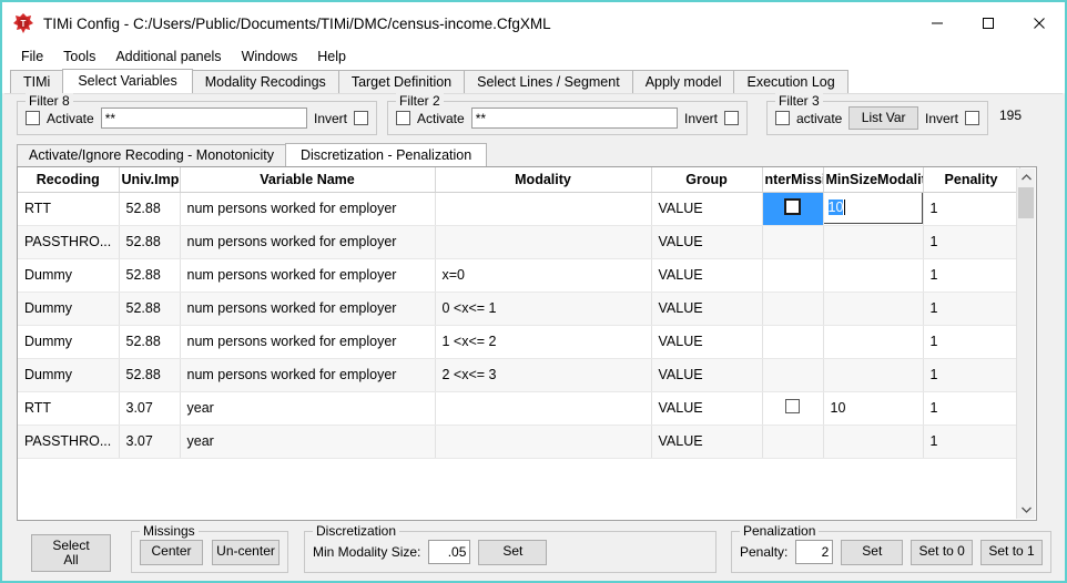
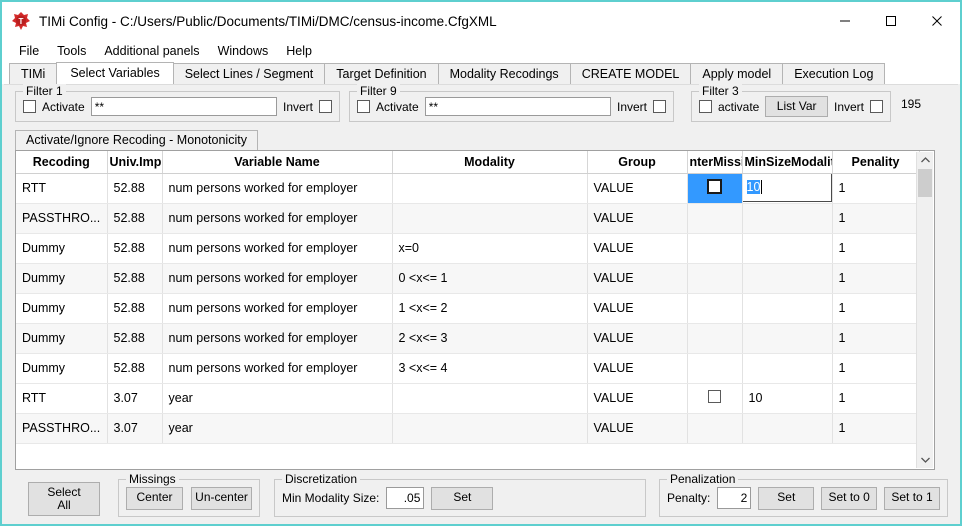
  T
  TIMi Config - C:/Users/Public/Documents/TIMi/DMC/census-income.CfgXML
  File
  Tools
  Additional panels
  Windows
  Help
  TIMi
  Select Variables
- Modality Recodings
+ Select Lines / Segment
  Target Definition
- Select Lines / Segment
+ Modality Recodings
+ CREATE MODEL
  Apply model
  Execution Log
- Filter 8
+ Filter 1
  Activate
  **
  Invert
- Filter 2
+ Filter 9
  Activate
  **
  Invert
  Filter 3
  activate
  List Var
  Invert
  195
  Activate/Ignore Recoding - Monotonicity
- Discretization - Penalization
  Recoding	Univ.Imp	Variable Name	Modality	Group	nterMiss	MinSizeModali	Penality
  RTT	52.88	num persons worked for employer		VALUE		10	1
  PASSTHRO...	52.88	num persons worked for employer		VALUE			1
  Dummy	52.88	num persons worked for employer	x=0	VALUE			1
  Dummy	52.88	num persons worked for employer	0 <x<= 1	VALUE			1
  Dummy	52.88	num persons worked for employer	1 <x<= 2	VALUE			1
  Dummy	52.88	num persons worked for employer	2 <x<= 3	VALUE			1
+ Dummy	52.88	num persons worked for employer	3 <x<= 4	VALUE			1
  RTT	3.07	year		VALUE		10	1
  PASSTHRO...	3.07	year		VALUE			1
  Select
  All
  Missings
  Center
  Un-center
  Discretization
  Min Modality Size:
  .05
  Set
  Penalization
  Penalty:
  2
  Set
  Set to 0
  Set to 1
